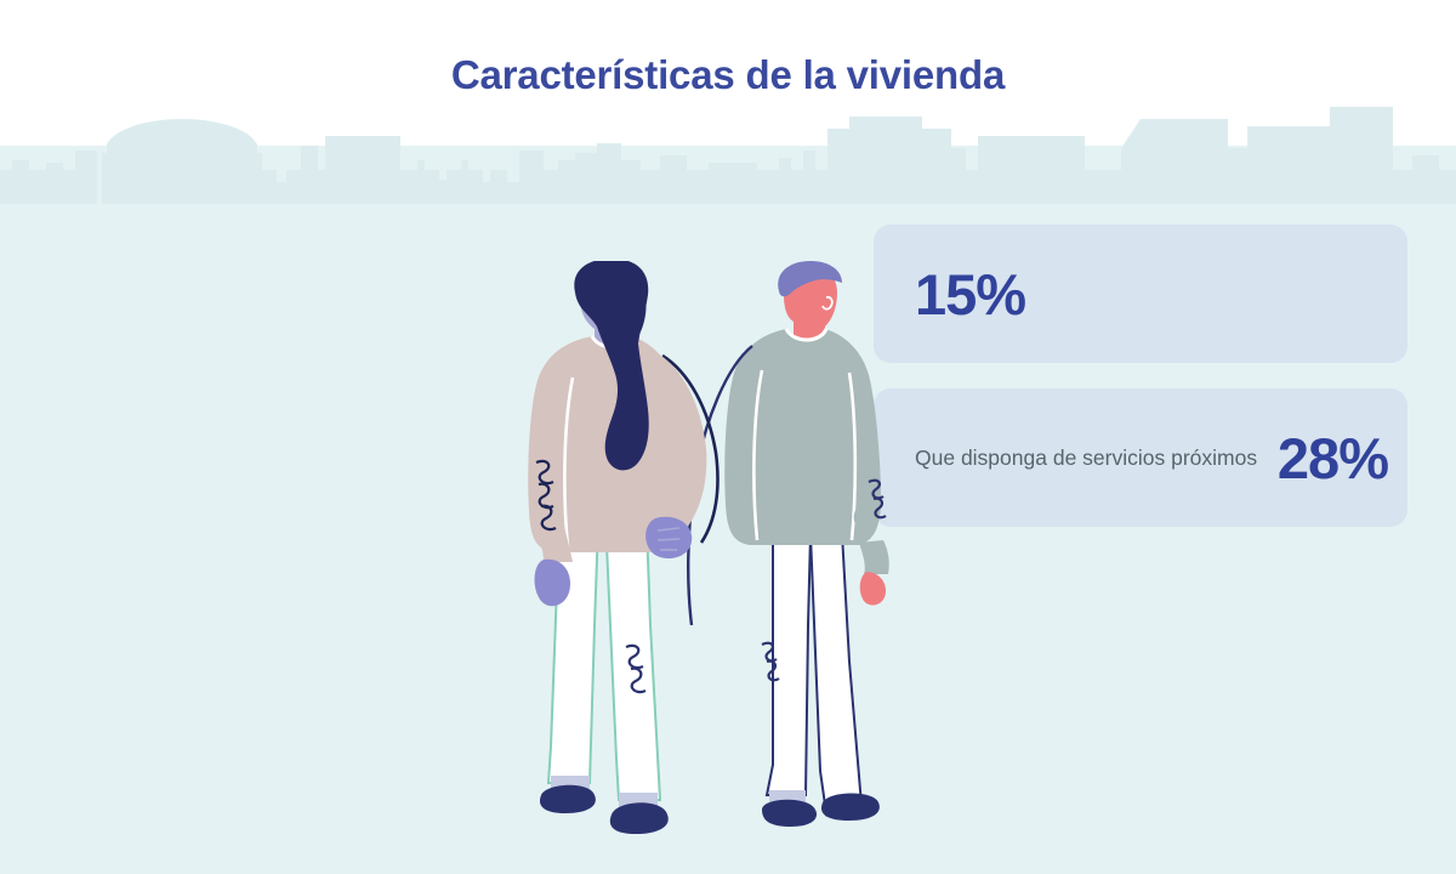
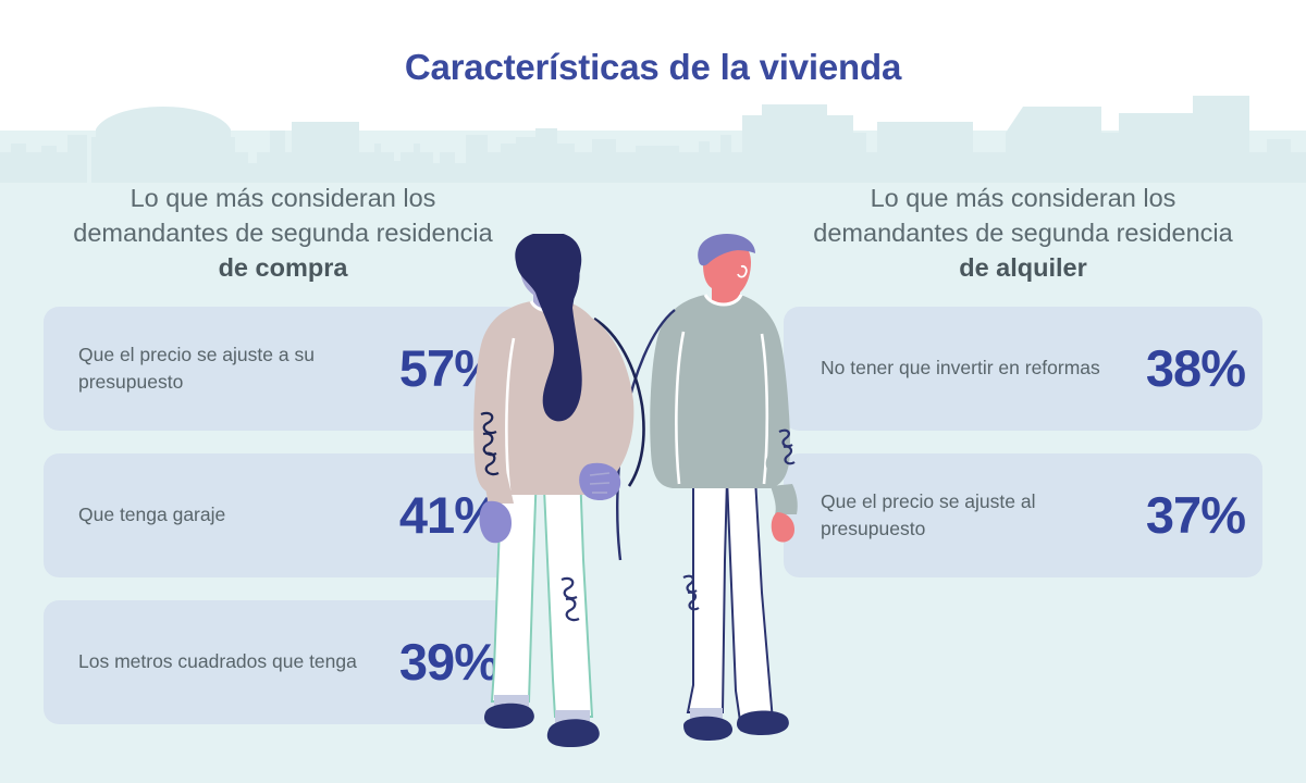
  Características de la vivienda
+ Lo que más consideran los demandantes de segunda residencia de compra
+ Que el precio se ajuste a su presupuesto
+ 57%
+ Que tenga garaje
+ 41%
+ Los metros cuadrados que tenga
+ 39%
+ Lo que más consideran los demandantes de segunda residencia de alquiler
+ No tener que invertir en reformas
+ 38%
+ Que el precio se ajuste al presupuesto
- 15%
+ 37%
- Que disponga de servicios próximos
- 28%
